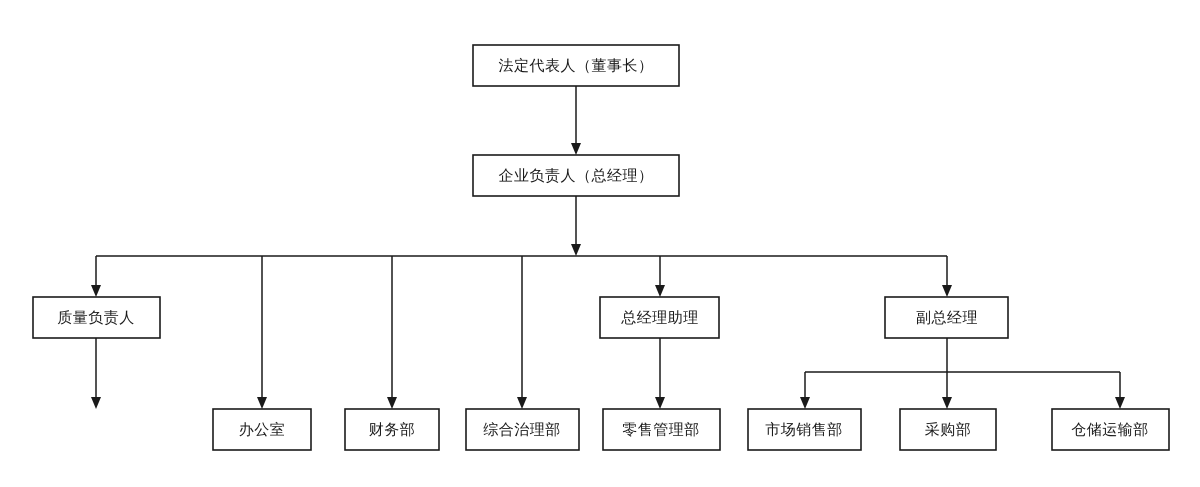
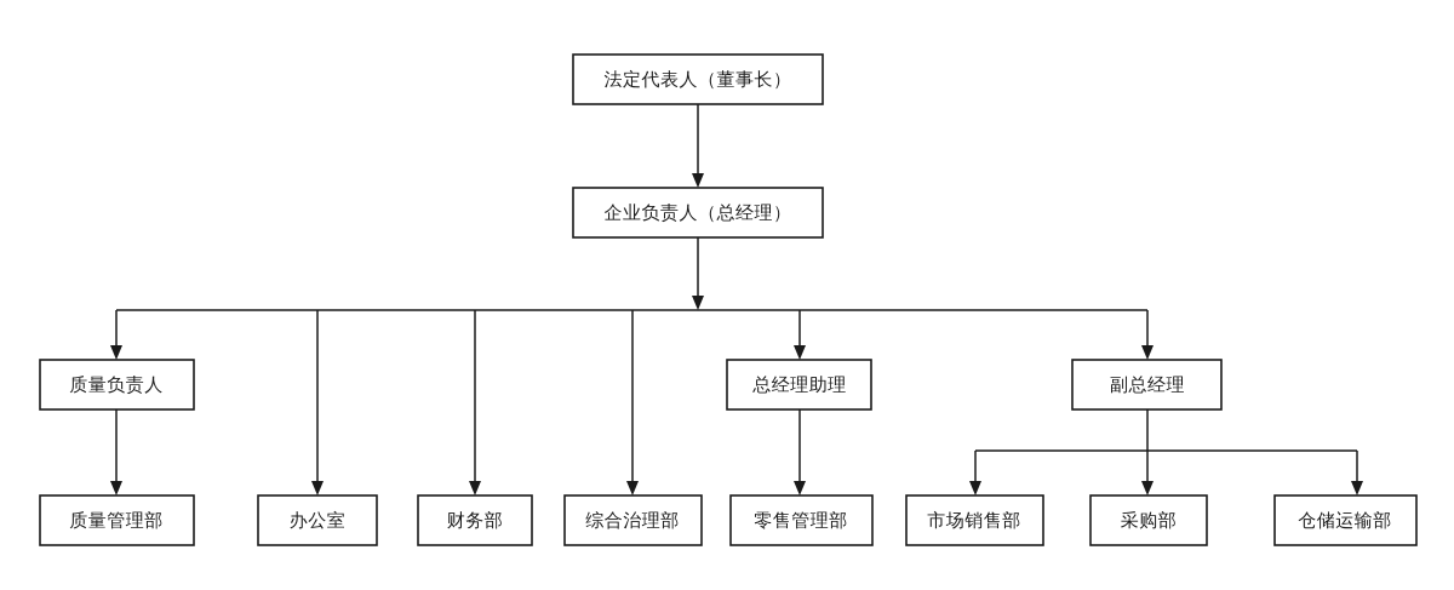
  法定代表人（董事长）
  企业负责人（总经理）
  质量负责人
  总经理助理
  副总经理
+ 质量管理部
  办公室
  财务部
  综合治理部
  零售管理部
  市场销售部
  采购部
  仓储运输部
